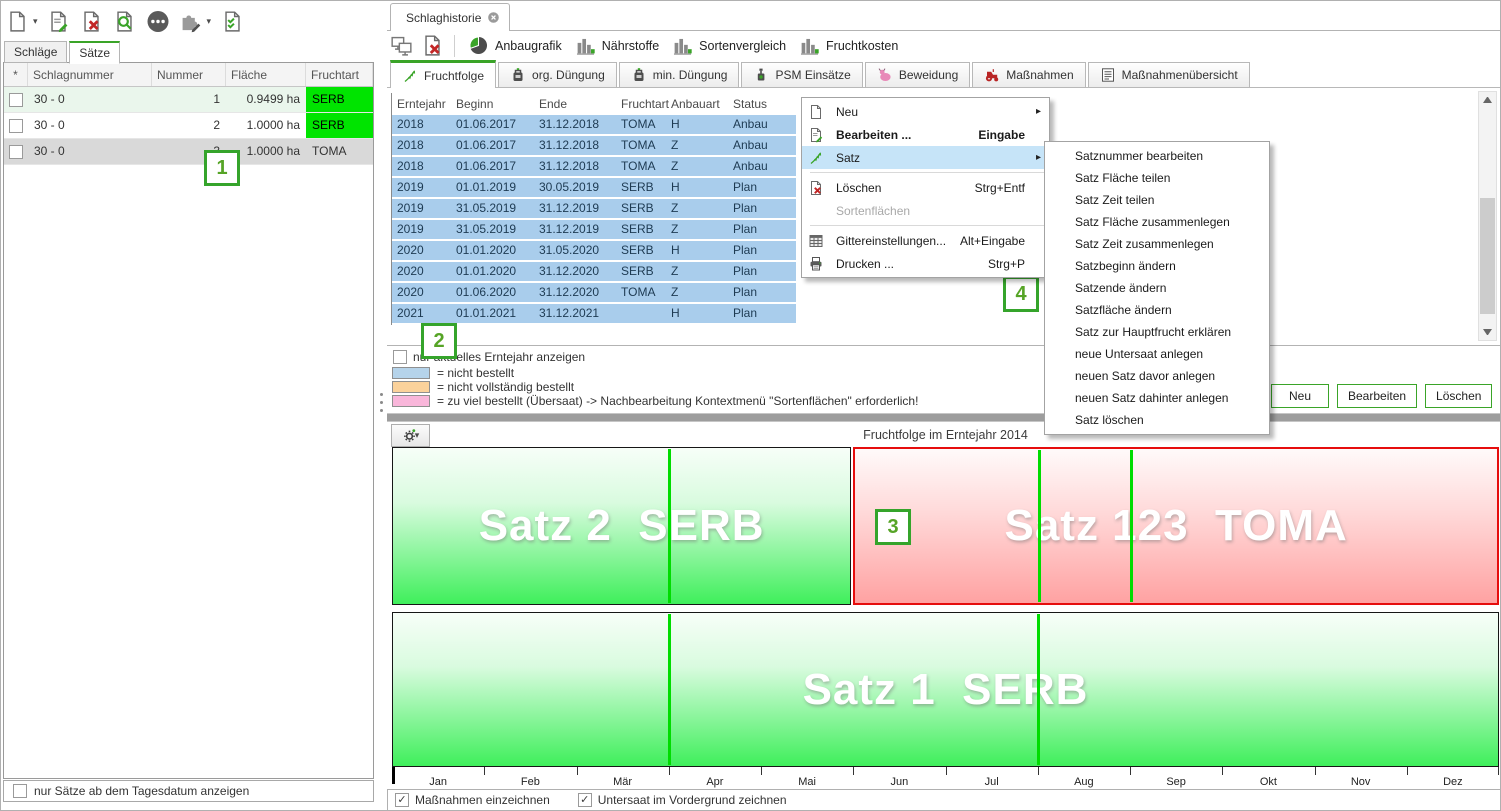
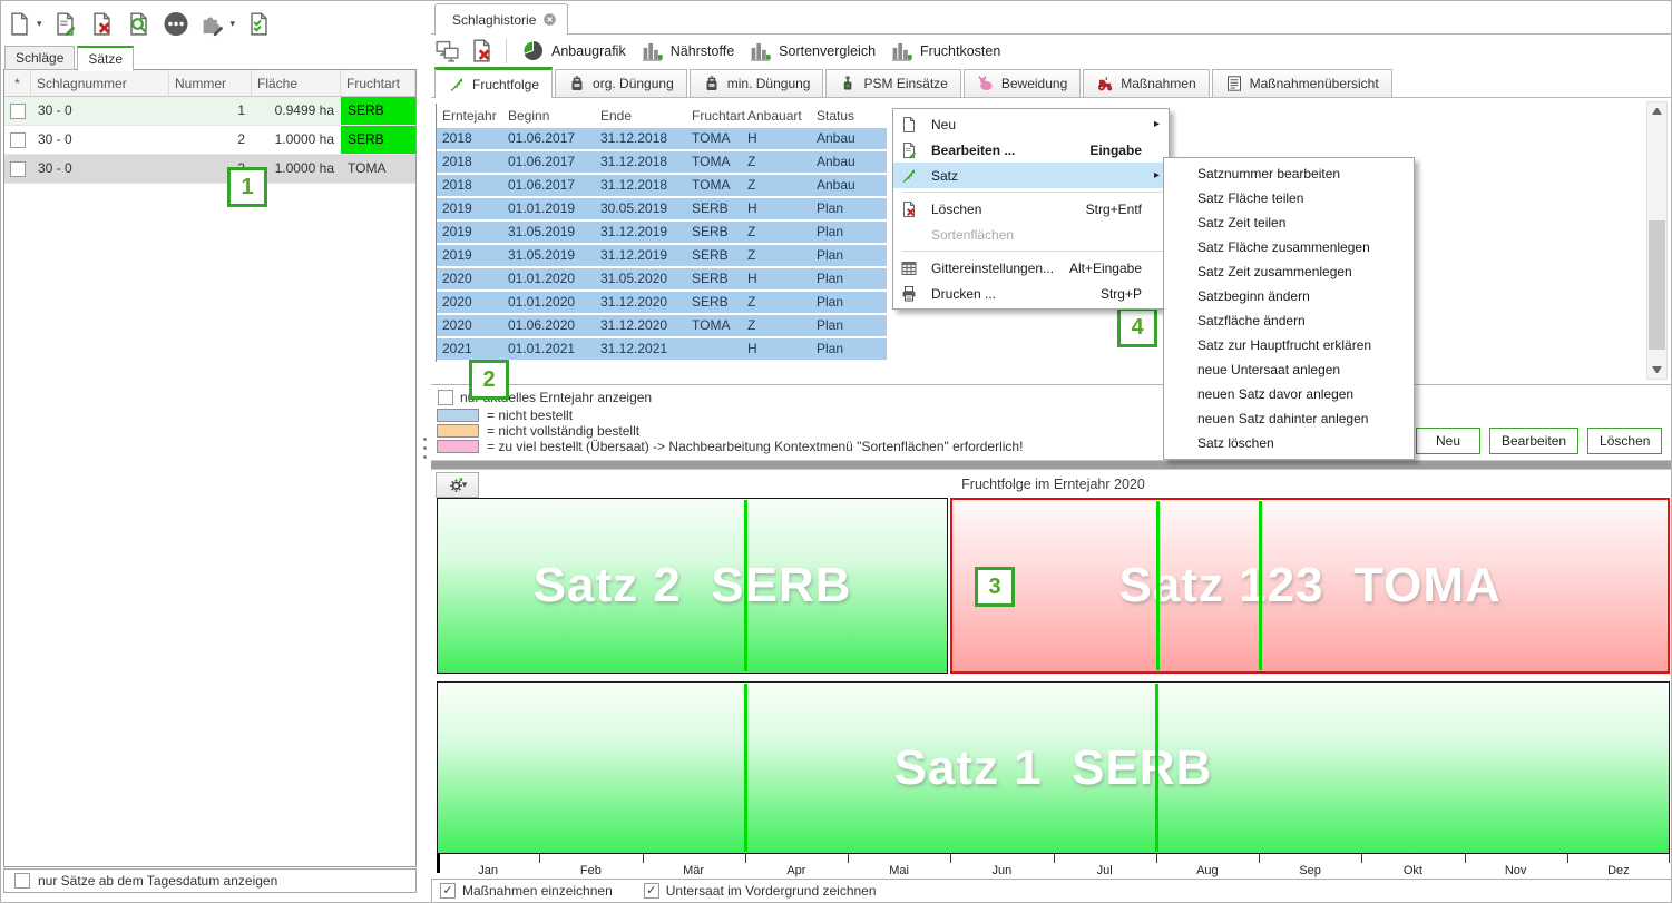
  ▾
  ▾
  Schläge
  Sätze
  *
  Schlagnummer
  Nummer
  Fläche
  Fruchtart
  30 - 0
  1
  0.9499 ha
  SERB
  30 - 0
  2
  1.0000 ha
  SERB
  30 - 0
  1.0000 ha
  TOMA
  nur Sätze ab dem Tagesdatum anzeigen
  Schlaghistorie
  Anbaugrafik
  Nährstoffe
  Sortenvergleich
  Fruchtkosten
  Fruchtfolge
  org. Düngung
  min. Düngung
  PSM Einsätze
  Beweidung
  Maßnahmen
  Maßnahmenübersicht
  Erntejahr
  Beginn
  Ende
  Fruchtart
  Anbauart
  Status
  2018
  01.06.2017
  31.12.2018
  TOMA
  H
  Anbau
  2018
  01.06.2017
  31.12.2018
  TOMA
  Z
  Anbau
  2018
  01.06.2017
  31.12.2018
  TOMA
  Z
  Anbau
  2019
  01.01.2019
  30.05.2019
  SERB
  H
  Plan
  2019
  31.05.2019
  31.12.2019
  SERB
  Z
  Plan
  2019
  31.05.2019
  31.12.2019
  SERB
  Z
  Plan
  2020
  01.01.2020
  31.05.2020
  SERB
  H
  Plan
  2020
  01.01.2020
  31.12.2020
  SERB
  Z
  Plan
  2020
  01.06.2020
  31.12.2020
  TOMA
  Z
  Plan
  2021
  01.01.2021
  31.12.2021
  H
  Plan
  nelles Erntejahr anzeigen
  = nicht bestellt
  = nicht vollständig bestellt
  = zu viel bestellt (Übersaat) -> Nachbearbeitung Kontextmenü "Sortenflächen" erforderlich!
  Neu
  Bearbeiten
  Löschen
  ▾
- Fruchtfolge im Erntejahr 2014
+ Fruchtfolge im Erntejahr 2020
  Satz 2 SERB
  Satz 123 TOMA
  Satz 1 SEB
  Jan
  Feb
  Mär
  Apr
  Mai
  Jun
  Jul
  Aug
  Sep
  Okt
  Nov
  Dez
  ✓
  Maßnahmen einzeichnen
  ✓
  Untersaat im Vordergrund zeichnen
  Neu
  ▸
  Bearbeiten ...
  Eingabe
  Satz
  ▸
  Löschen
  Strg+Entf
  Sortenflächen
  Gittereinstellungen...
  Alt+Eingabe
  Drucken ...
  Strg+P
  Satznummer bearbeiten
  Satz Fläche teilen
  Satz Zeit teilen
  Satz Fläche zusammenlegen
  Satz Zeit zusammenlegen
  Satzbeginn ändern
- Satzende ändern
  Satzfläche ändern
  Satz zur Hauptfrucht erklären
  neue Untersaat anlegen
  neuen Satz davor anlegen
  neuen Satz dahinter anlegen
  Satz löschen
  1
  2
  3
  4
